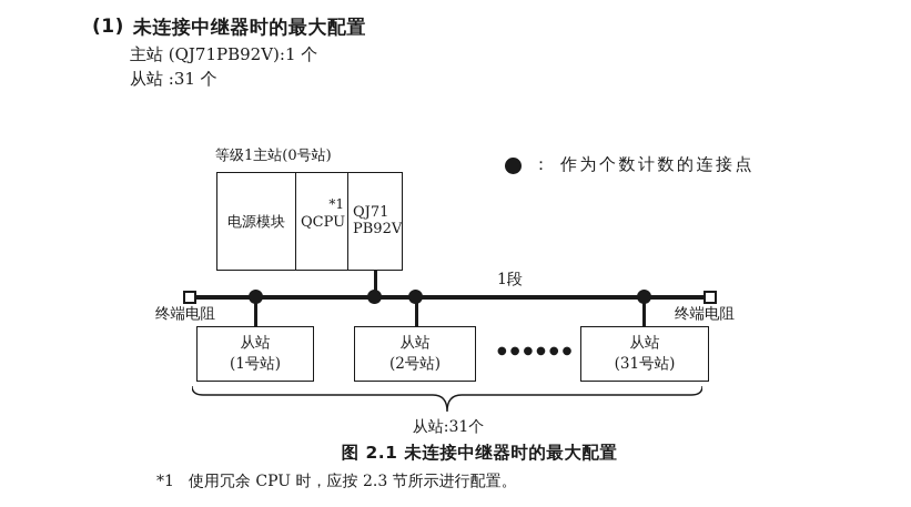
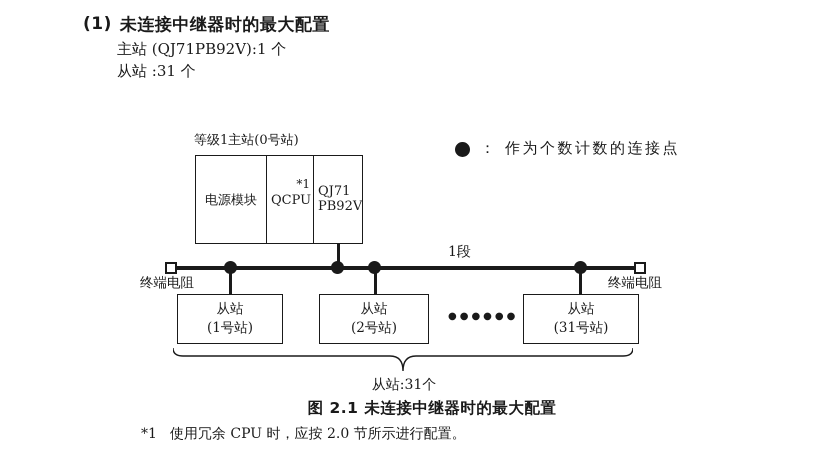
  (1)
  未连接中继器时的最大配置
  主站 (QJ71PB92V):1 个
  从站 :31 个
  等级1主站(0号站)
  电源模块
  *1
  QCPU
  QJ71
  PB92V
  ：
  作为个数计数的连接点
  1段
  终端电阻
  终端电阻
  从站
  (1号站)
  从站
  (2号站)
  ●●●●●●
  从站
  (31号站)
  从站:31个
  图 2.1 未连接中继器时的最大配置
  *1
- 使用冗余 CPU 时，应按 2.3 节所示进行配置。
+ 使用冗余 CPU 时，应按 2.0 节所示进行配置。
